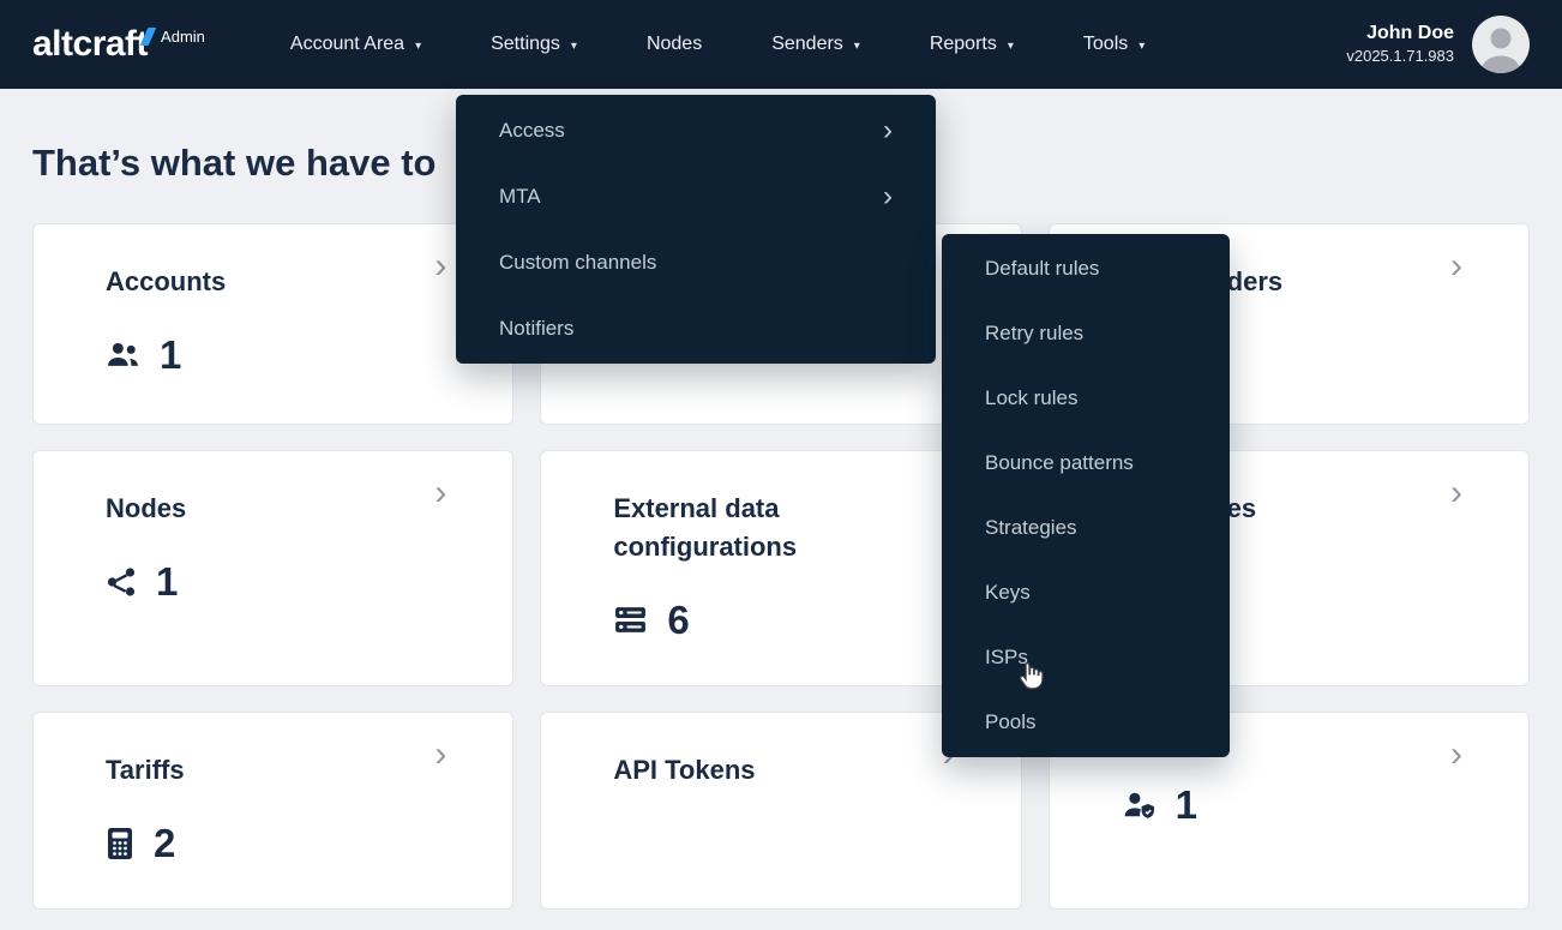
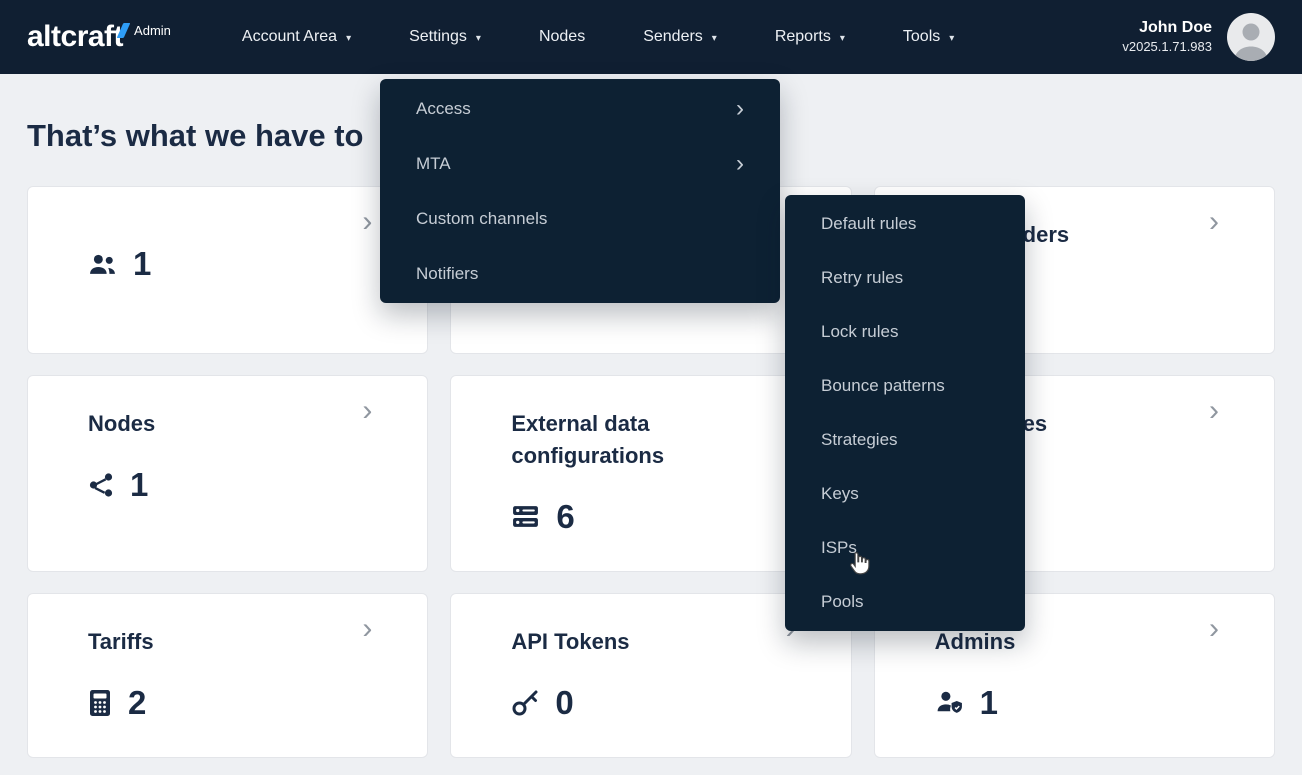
  altcraf
  Admin
  Account Area
  ▾
  Settings
  ▾
  Nodes
  Senders
  ▾
  Reports
  ▾
  Tools
  ▾
  John Doe
  v2025.1.71.983
  That’s what we have to
- Accounts
  ›
  1
  ders
  ›
  Nodes
  ›
  1
  External data configurations
  6
  es
  ›
  Tariffs
  ›
  2
  API Tokens
+ 0
+ Admins
  ›
  1
  Access
  ›
  MTA
  ›
  Custom channels
  Notifiers
  Default rules
  Retry rules
  Lock rules
  Bounce patterns
  Strategies
  Keys
  ISPs
  Pools
